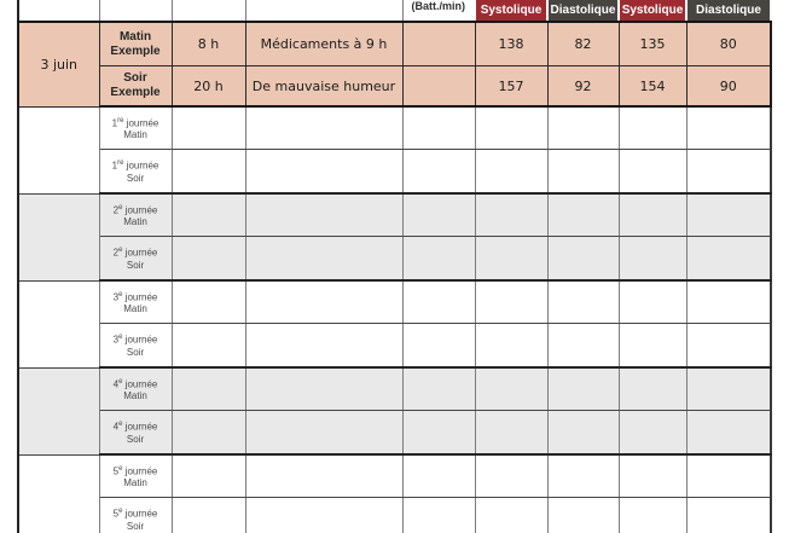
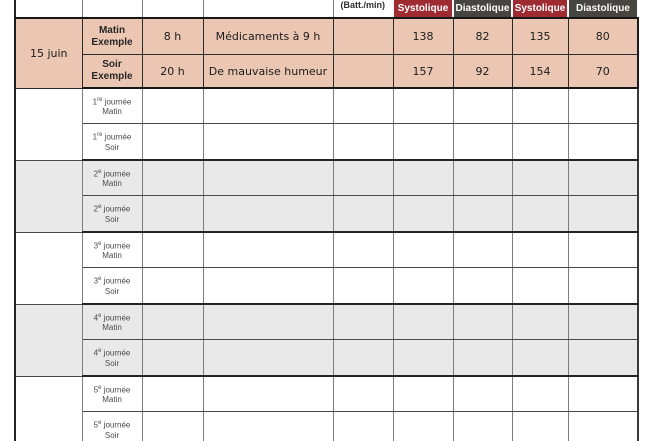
  				(Batt./min)	Systolique	Diastolique	Systolique	Diastolique
- 3 juin	Matin Exemple	8 h	Médicaments à 9 h		138	82	135	80
+ 15 juin	Matin Exemple	8 h	Médicaments à 9 h		138	82	135	80
- Soir Exemple	20 h	De mauvaise humeur		157	92	154	90
+ Soir Exemple	20 h	De mauvaise humeur		157	92	154	70
  	1 journée Matin
  1 journée Soir
  	2 journée Matin
  2 journée Soir
  	3 journée Matin
  3 journée Soir
  	4 journée Matin
  4 journée Soir
  	5 journée Matin
  5 journée Soir
